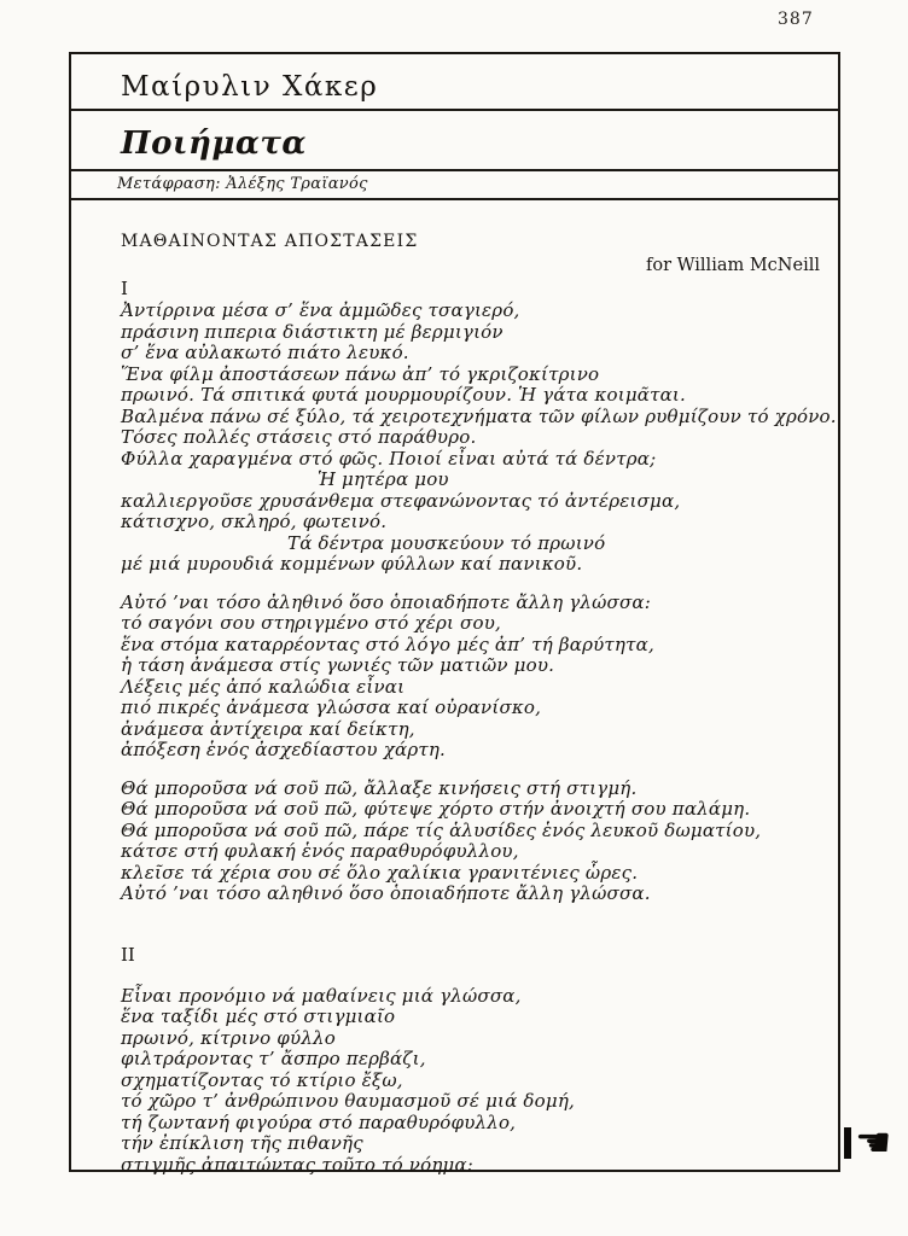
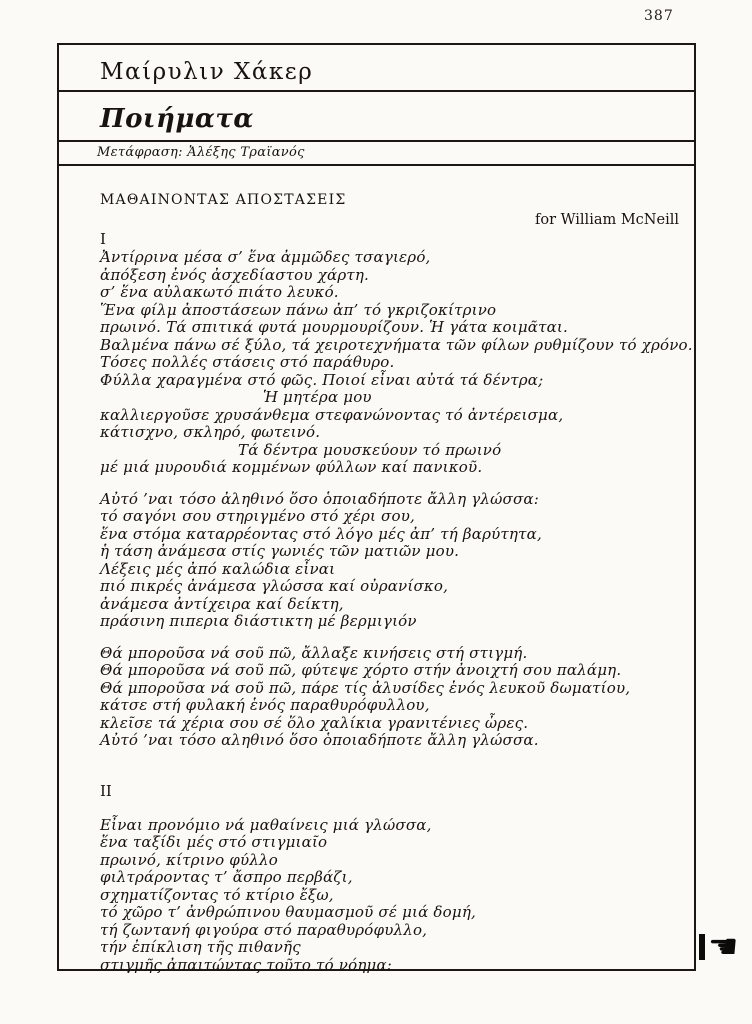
  387
  Μαίρυλιν Χάκερ
  Ποιήματα
  Μετάφραση: Ἀλέξης Τραϊανός
  ΜΑΘΑΙΝΟΝΤΑΣ ΑΠΟΣΤΑΣΕΙΣ
  for William McNeill
  I
  Ἀντίρρινα μέσα σ’ ἕνα ἀμμῶδες τσαγιερό,
- πράσινη πιπερια διάστικτη μέ βερμιγιόν
+ ἀπόξεση ἑνός ἀσχεδίαστου χάρτη.
  σ’ ἕνα αὐλακωτό πιάτο λευκό.
  Ἕνα φίλμ ἀποστάσεων πάνω ἀπ’ τό γκριζοκίτρινο
  πρωινό. Τά σπιτικά φυτά μουρμουρίζουν. Ἡ γάτα κοιμᾶται.
  Βαλμένα πάνω σέ ξύλο, τά χειροτεχνήματα τῶν φίλων ρυθμίζουν τό χρόνο.
  Τόσες πολλές στάσεις στό παράθυρο.
  Φύλλα χαραγμένα στό φῶς. Ποιοί εἶναι αὐτά τά δέντρα;
  Ἡ μητέρα μου
  καλλιεργοῦσε χρυσάνθεμα στεφανώνοντας τό ἀντέρεισμα,
  κάτισχνο, σκληρό, φωτεινό.
  Τά δέντρα μουσκεύουν τό πρωινό
  μέ μιά μυρουδιά κομμένων φύλλων καί πανικοῦ.
  Αὐτό ’ναι τόσο ἀληθινό ὅσο ὁποιαδήποτε ἄλλη γλώσσα:
  τό σαγόνι σου στηριγμένο στό χέρι σου,
  ἕνα στόμα καταρρέοντας στό λόγο μές ἀπ’ τή βαρύτητα,
  ἡ τάση ἀνάμεσα στίς γωνιές τῶν ματιῶν μου.
  Λέξεις μές ἀπό καλώδια εἶναι
  πιό πικρές ἀνάμεσα γλώσσα καί οὐρανίσκο,
  ἀνάμεσα ἀντίχειρα καί δείκτη,
- ἀπόξεση ἑνός ἀσχεδίαστου χάρτη.
+ πράσινη πιπερια διάστικτη μέ βερμιγιόν
  Θά μποροῦσα νά σοῦ πῶ, ἄλλαξε κινήσεις στή στιγμή.
  Θά μποροῦσα νά σοῦ πῶ, φύτεψε χόρτο στήν ἀνοιχτή σου παλάμη.
  Θά μποροῦσα νά σοῦ πῶ, πάρε τίς ἁλυσίδες ἑνός λευκοῦ δωματίου,
  κάτσε στή φυλακή ἑνός παραθυρόφυλλου,
  κλεῖσε τά χέρια σου σέ ὅλο χαλίκια γρανιτένιες ὧρες.
  Αὐτό ’ναι τόσο αληθινό ὅσο ὁποιαδήποτε ἄλλη γλώσσα.
  II
  Εἶναι προνόμιο νά μαθαίνεις μιά γλώσσα,
  ἕνα ταξίδι μές στό στιγμιαῖο
  πρωινό, κίτρινο φύλλο
  φιλτράροντας τ’ ἄσπρο περβάζι,
  σχηματίζοντας τό κτίριο ἔξω,
  τό χῶρο τ’ ἀνθρώπινου θαυμασμοῦ σέ μιά δομή,
  τή ζωντανή φιγούρα στό παραθυρόφυλλο,
  τήν ἐπίκλιση τῆς πιθανῆς
  στιγμῆς ἀπαιτώντας τοῦτο τό νόημα:
  ☚
